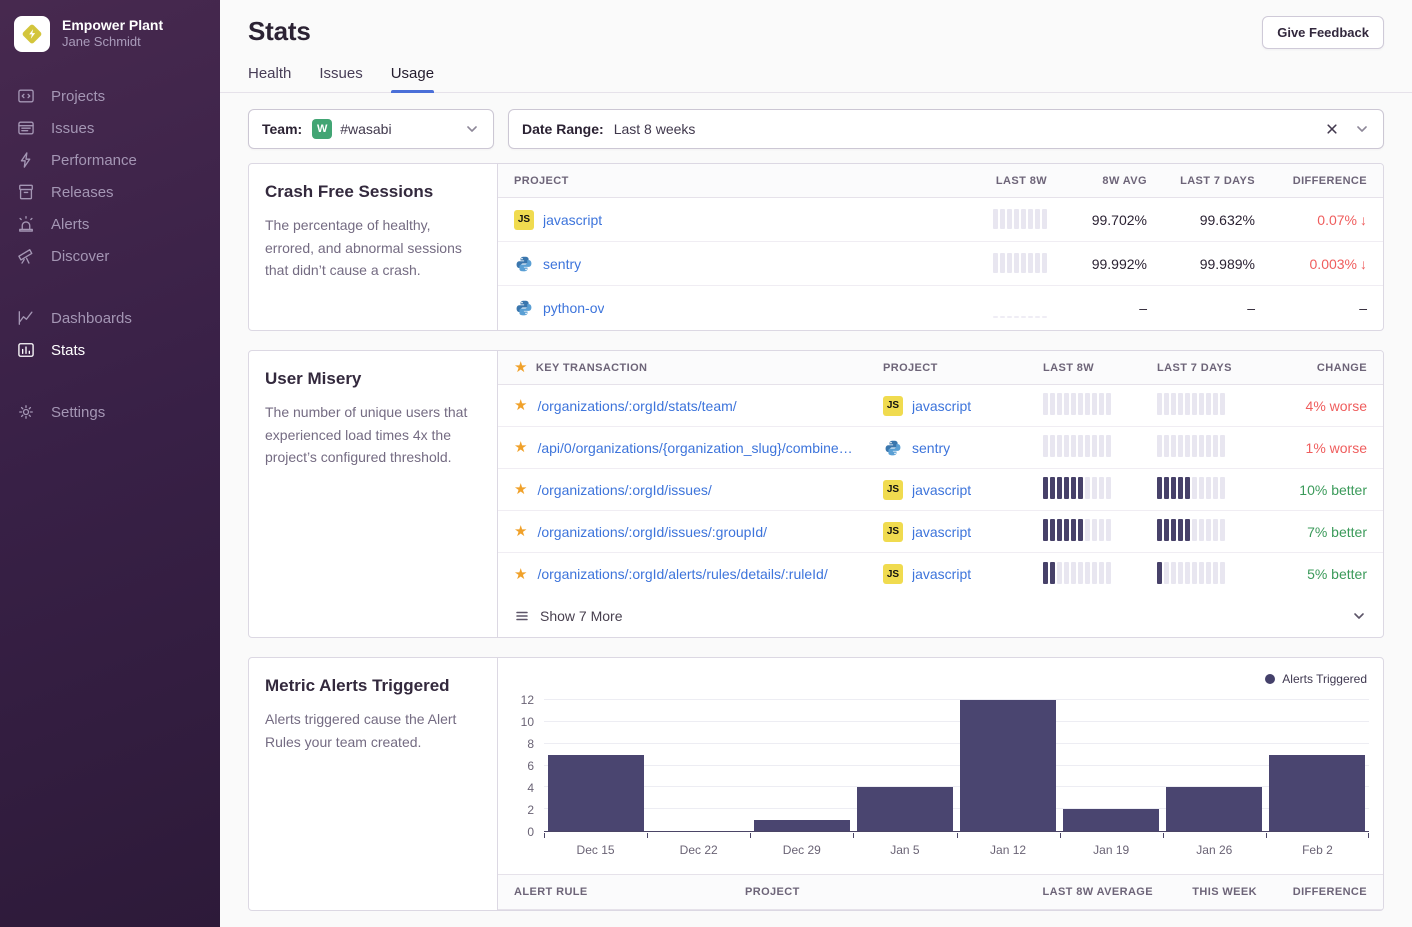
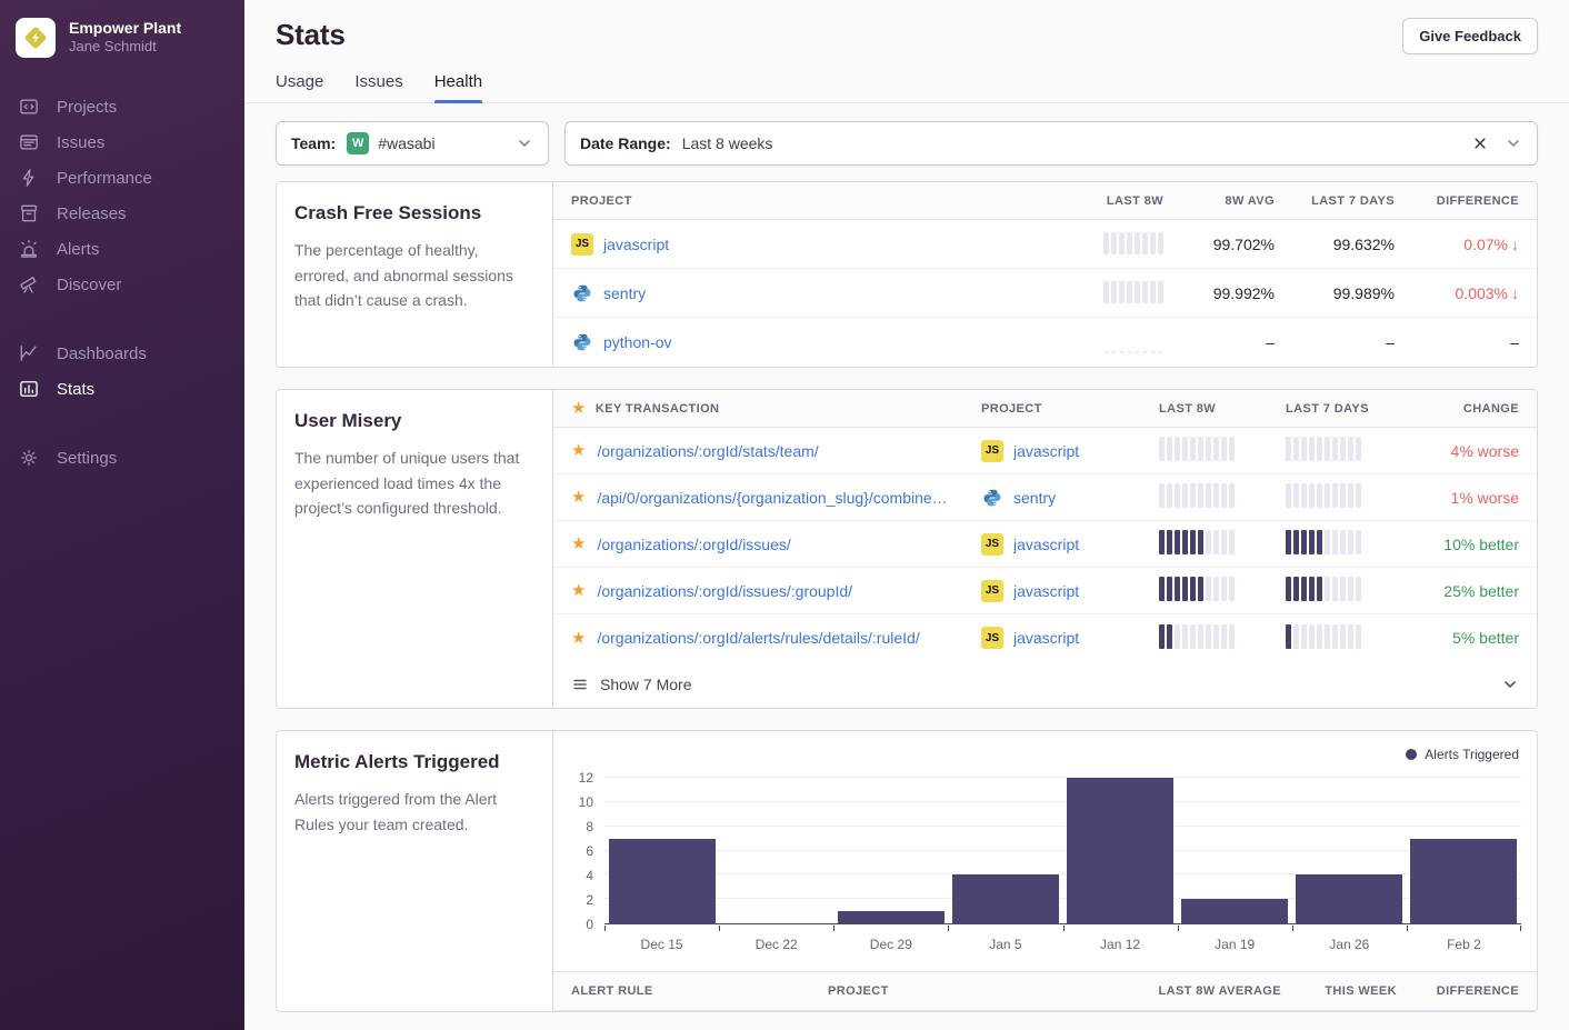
  Empower Plant
  Jane Schmidt
  Projects
  Issues
  Performance
  Releases
  Alerts
  Discover
  Dashboards
  Stats
  Settings
  Stats
  Give Feedback
- Health
+ Usage
  Issues
- Usage
+ Health
  Team:
  W
  #wasabi
  Date Range:
  Last 8 weeks
  Crash Free Sessions
  The percentage of healthy, errored, and abnormal sessions that didn’t cause a crash.
  PROJECT
  LAST 8W
  8W AVG
  LAST 7 DAYS
  DIFFERENCE
  JS
  javascript
  99.702%
  99.632%
  0.07% ↓
  sentry
  99.992%
  99.989%
  0.003% ↓
  python-ov
  –
  –
  –
  User Misery
  The number of unique users that experienced load times 4x the project’s configured threshold.
  ★
  KEY TRANSACTION
  PROJECT
  LAST 8W
  LAST 7 DAYS
  CHANGE
  ★
  /organizations/:orgId/stats/team/
  JS
  javascript
  4% worse
  ★
  /api/0/organizations/{organization_slug}/combine…
  sentry
  1% worse
  ★
  /organizations/:orgId/issues/
  JS
  javascript
  10% better
  ★
  /organizations/:orgId/issues/:groupId/
  JS
  javascript
- 7% better
+ 25% better
  ★
  /organizations/:orgId/alerts/rules/details/:ruleId/
  JS
  javascript
  5% better
  Show 7 More
  Metric Alerts Triggered
- Alerts triggered cause the Alert Rules your team created.
+ Alerts triggered from the Alert Rules your team created.
  Alerts Triggered
  0
  2
  4
  6
  8
  10
  12
  Dec 15
  Dec 22
  Dec 29
  Jan 5
  Jan 12
  Jan 19
  Jan 26
  Feb 2
  ALERT RULE
  PROJECT
  LAST 8W AVERAGE
  THIS WEEK
  DIFFERENCE
